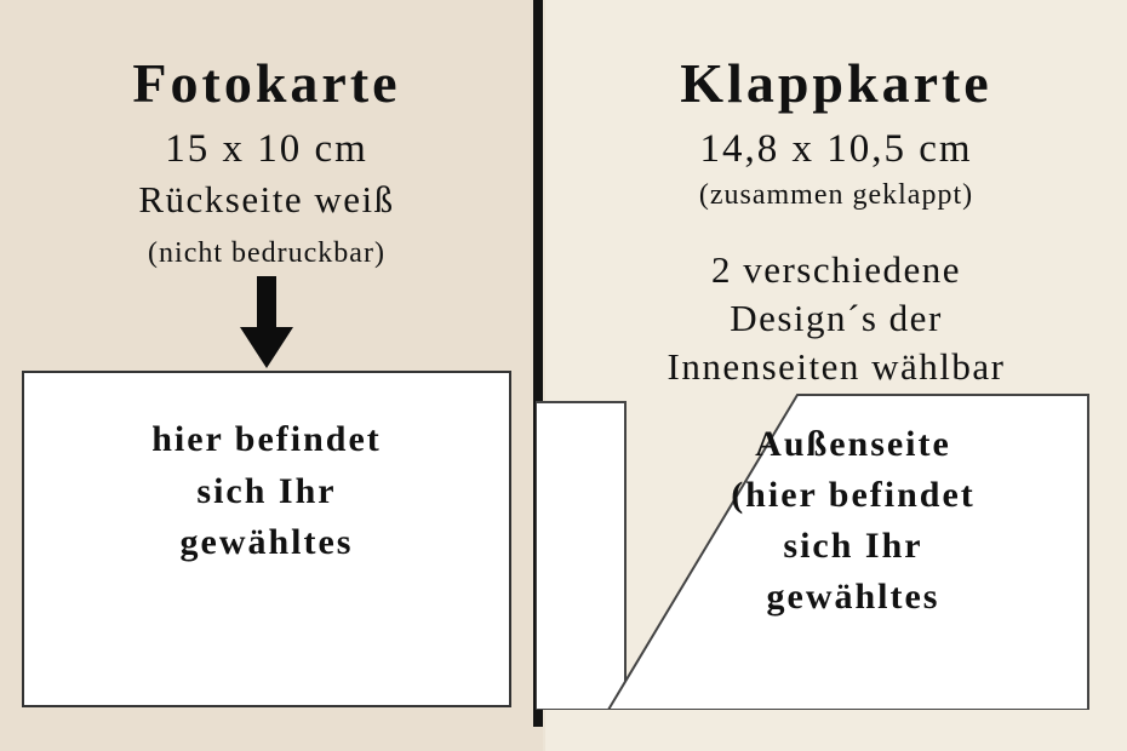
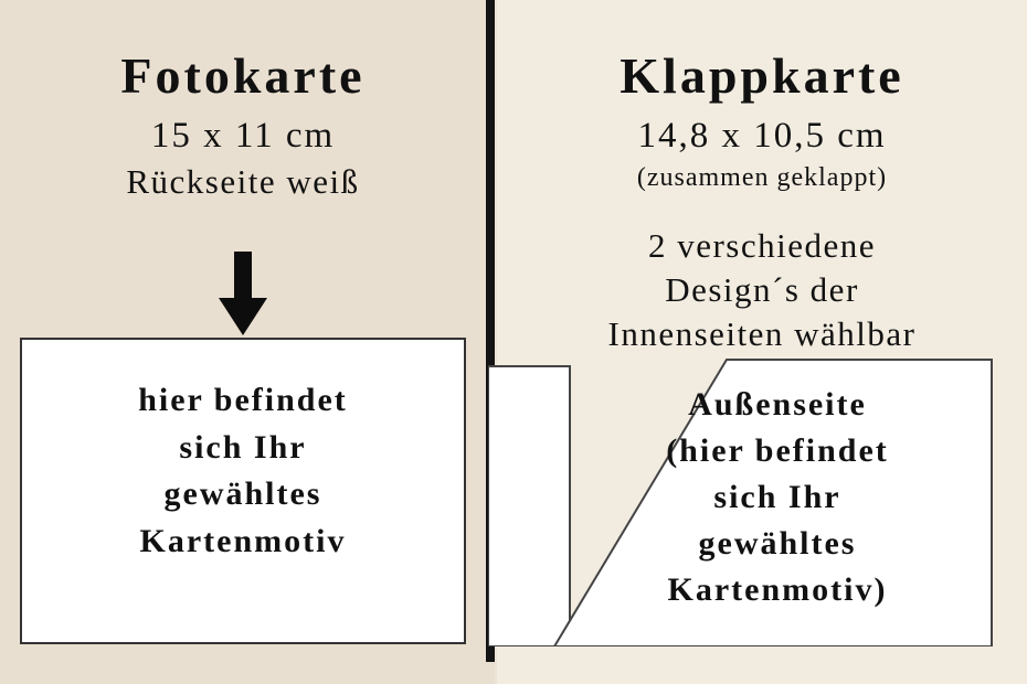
  Fotokarte
- 15 x 10 cm
+ 15 x 11 cm
  Rückseite weiß
- (nicht bedruckbar)
  hier befindet
  sich Ihr
  gewähltes
+ Kartenmotiv
  Klappkarte
  14,8 x 10,5 cm
  (zusammen geklappt)
  2 verschiedene
  Design´s der
  Innenseiten wählbar
  Außenseite
  (hier befindet
  sich Ihr
  gewähltes
+ Kartenmotiv)
